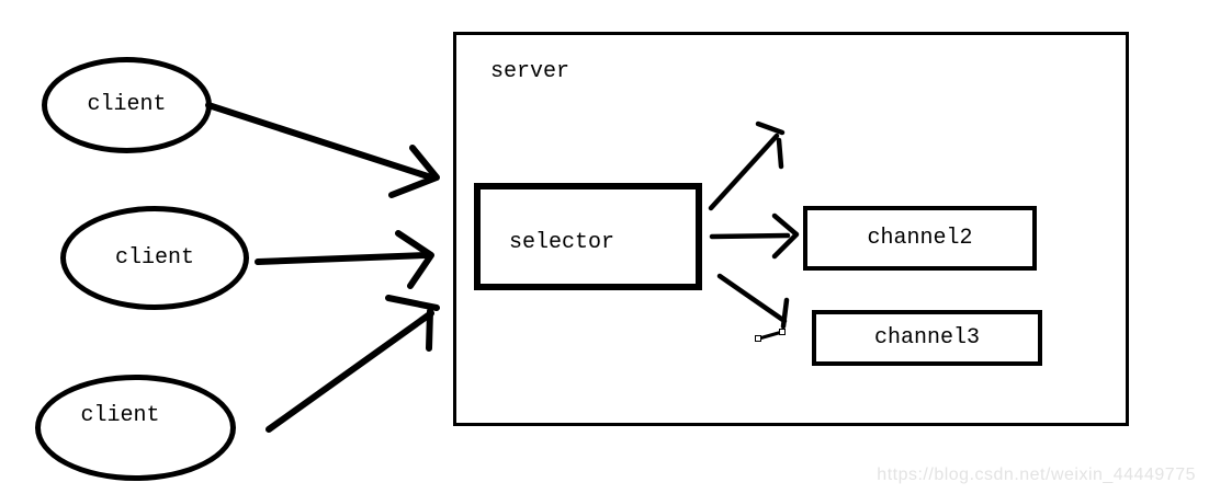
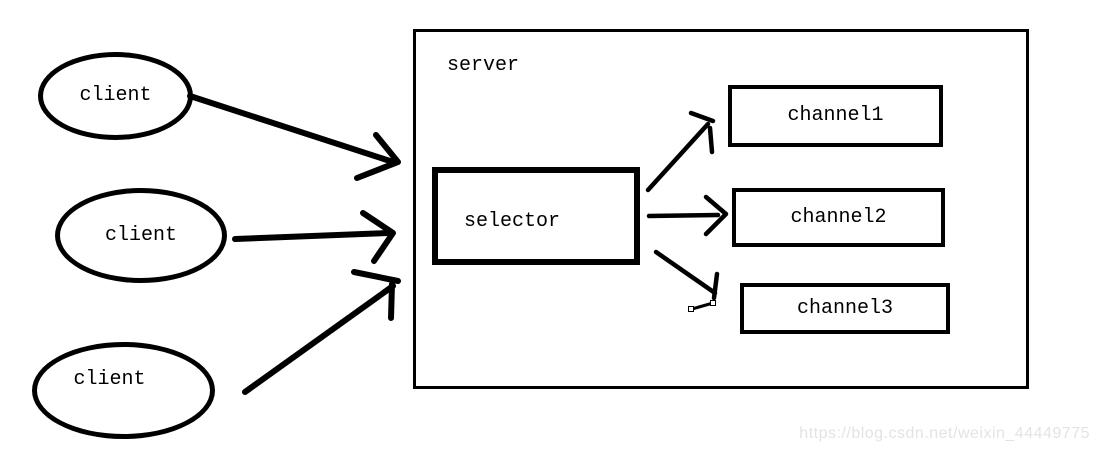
  client
  client
  client
  server
  selector
+ channel1
  channel2
  channel3
  https://blog.csdn.net/weixin_44449775
